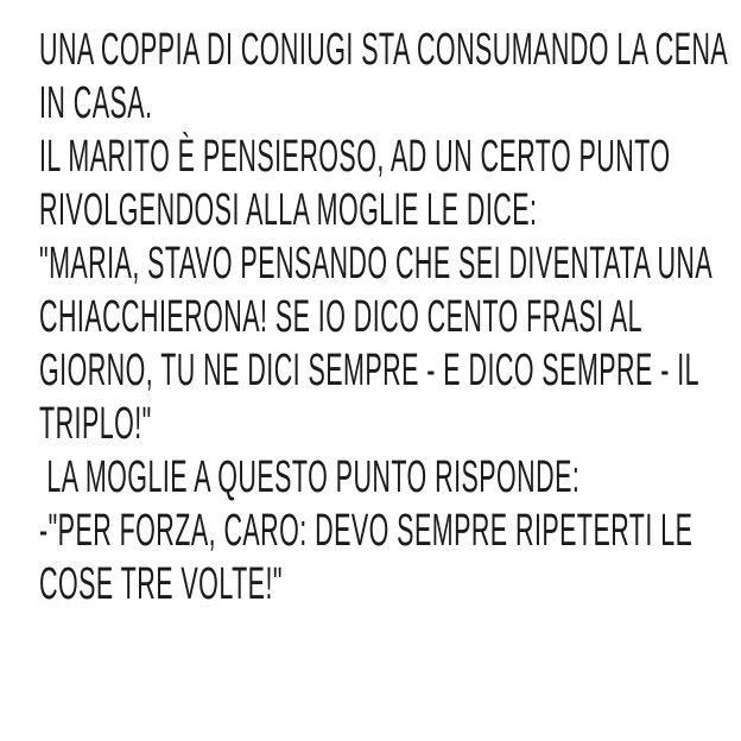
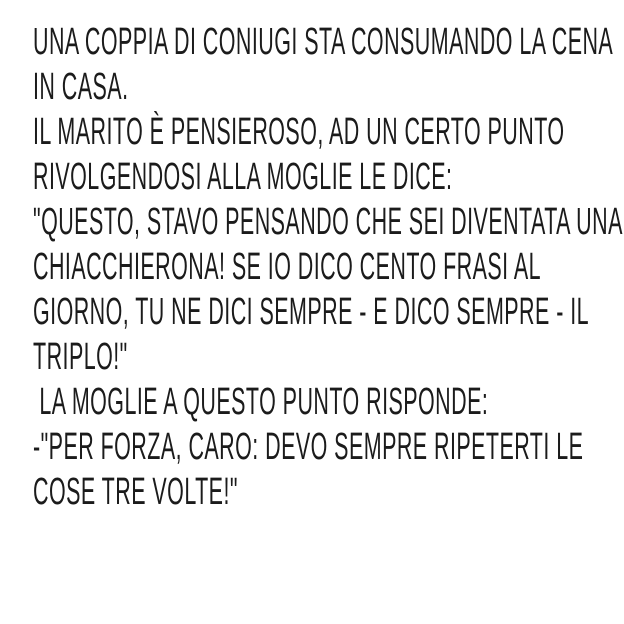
  UNA COPPIA DI CONIUGI STA CONSUMANDO LA CENA
  IN CASA.
  IL MARITO È PENSIEROSO, AD UN CERTO PUNTO
  RIVOLGENDOSI ALLA MOGLIE LE DICE:
- "MARIA, STAVO PENSANDO CHE SEI DIVENTATA UNA
+ "QUESTO, STAVO PENSANDO CHE SEI DIVENTATA UNA
  CHIACCHIERONA! SE IO DICO CENTO FRASI AL
  GIORNO, TU NE DICI SEMPRE - E DICO SEMPRE - IL
  TRIPLO!"
  LA MOGLIE A QUESTO PUNTO RISPONDE:
  -"PER FORZA, CARO: DEVO SEMPRE RIPETERTI LE
  COSE TRE VOLTE!"
